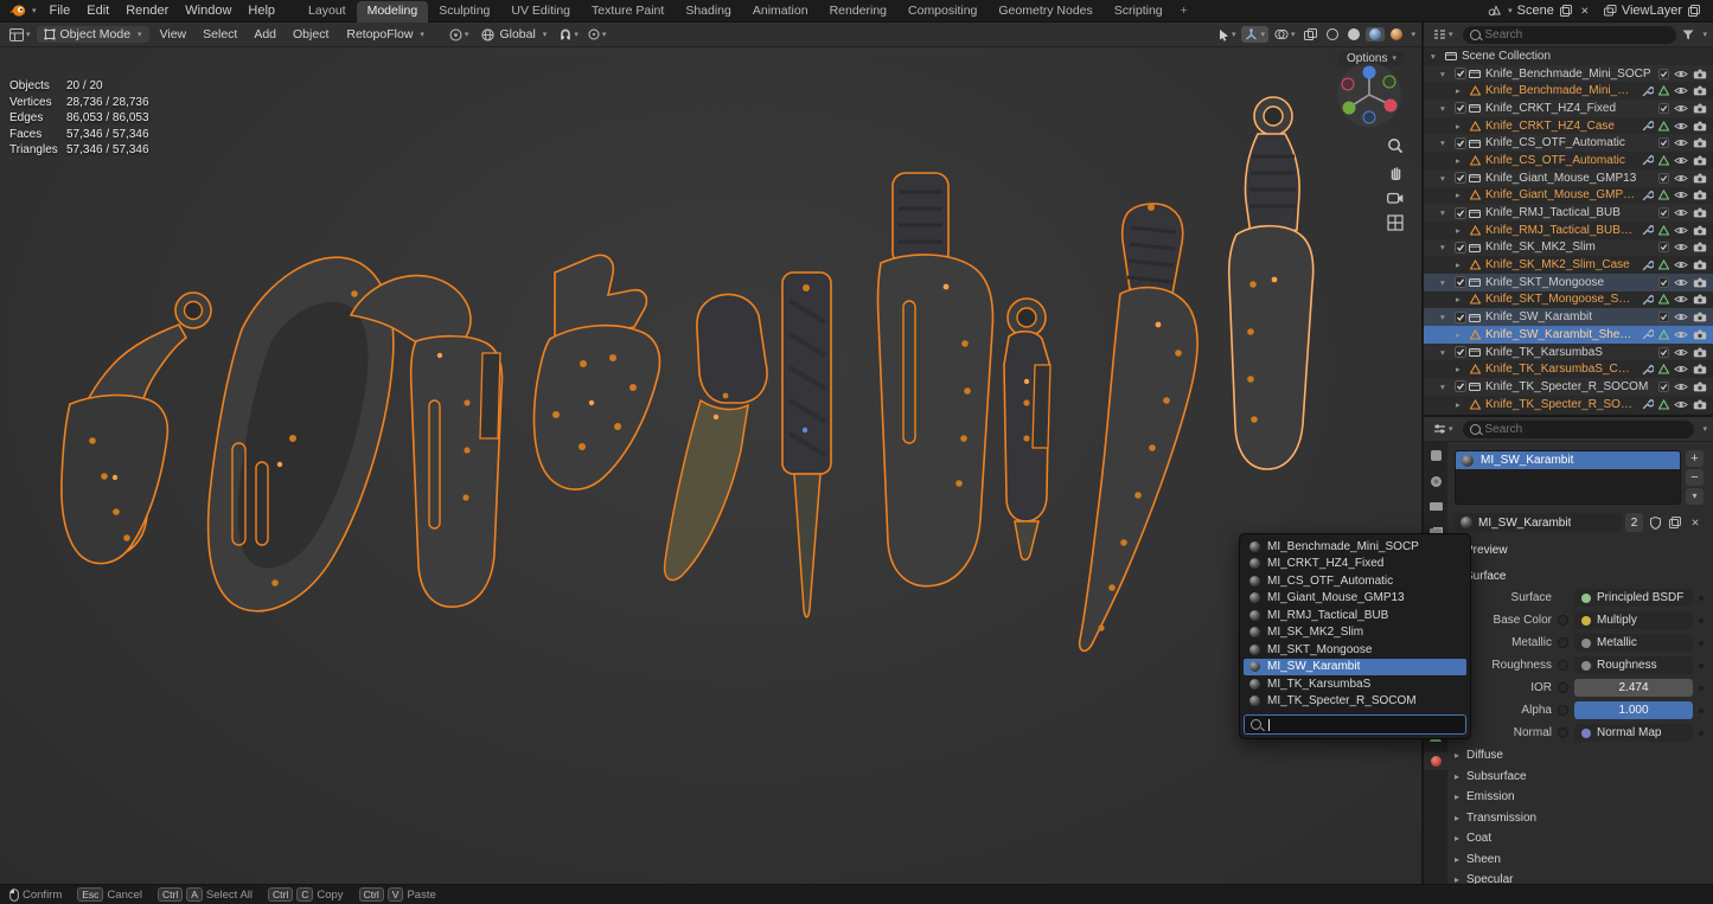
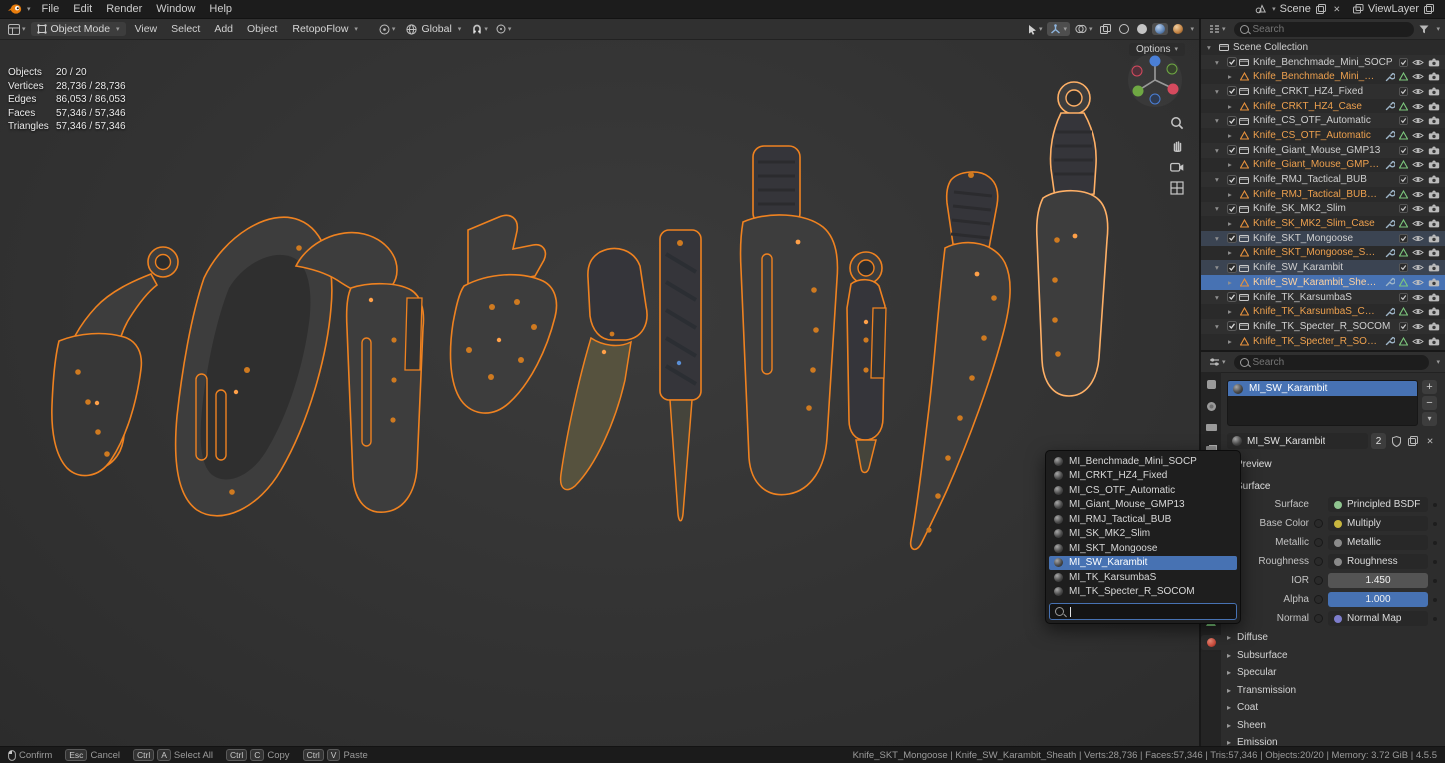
  File
  Edit
  Render
  Window
  Help
- Layout
- Modeling
- Sculpting
- UV Editing
- Texture Paint
- Shading
- Animation
- Rendering
- Compositing
- Geometry Nodes
- Scripting
- +
  Scene
  ViewLayer
  Object Mode
  View
  Select
  Add
  Object
  RetopoFlow
  Global
  Options
  Objects
  20 / 20
  Vertices
  28,736 / 28,736
  Edges
  86,053 / 86,053
  Faces
  57,346 / 57,346
  Triangles
  57,346 / 57,346
  Search
  Scene Collection
  Knife_Benchmade_Mini_SOCP
  Knife_Benchmade_Mini_SO
  Knife_CRKT_HZ4_Fixed
  Knife_CRKT_HZ4_Case
  Knife_CS_OTF_Automatic
  Knife_CS_OTF_Automatic
  Knife_Giant_Mouse_GMP13
  Knife_Giant_Mouse_GMP13
  Knife_RMJ_Tactical_BUB
  Knife_RMJ_Tactical_BUB_S
  Knife_SK_MK2_Slim
  Knife_SK_MK2_Slim_Case
  Knife_SKT_Mongoose
  Knife_SKT_Mongoose_Shea
  Knife_SW_Karambit
  Knife_SW_Karambit_Sheath
  Knife_TK_KarsumbaS
  Knife_TK_KarsumbaS_Case
  Knife_TK_Specter_R_SOCOM
  Knife_TK_Specter_R_SOCO
  Search
  MI_SW_Karambit
  MI_SW_Karambit
  2
  review
  urface
  Surface
  Principled BSDF
  Base Color
  Multiply
  Metallic
  Metallic
  Roughness
  Roughness
  IOR
- 2.474
+ 1.450
  Alpha
  1.000
  Normal
  Normal Map
  Diffuse
  Subsurface
- Emission
+ Specular
  Transmission
  Coat
  Sheen
- Specular
+ Emission
  MI_Benchmade_Mini_SOCP
  MI_CRKT_HZ4_Fixed
  MI_CS_OTF_Automatic
  MI_Giant_Mouse_GMP13
  MI_RMJ_Tactical_BUB
  MI_SK_MK2_Slim
  MI_SKT_Mongoose
  MI_SW_Karambit
  MI_TK_KarsumbaS
  MI_TK_Specter_R_SOCOM
  Confirm
  Esc
  Cancel
  Ctrl
  A
  Select All
  Ctrl
  C
  Copy
  Ctrl
  V
  Paste
+ Knife_SKT_Mongoose | Knife_SW_Karambit_Sheath | Verts:28,736 | Faces:57,346 | Tris:57,346 | Objects:20/20 | Memory: 3.72 GiB | 4.5.5
